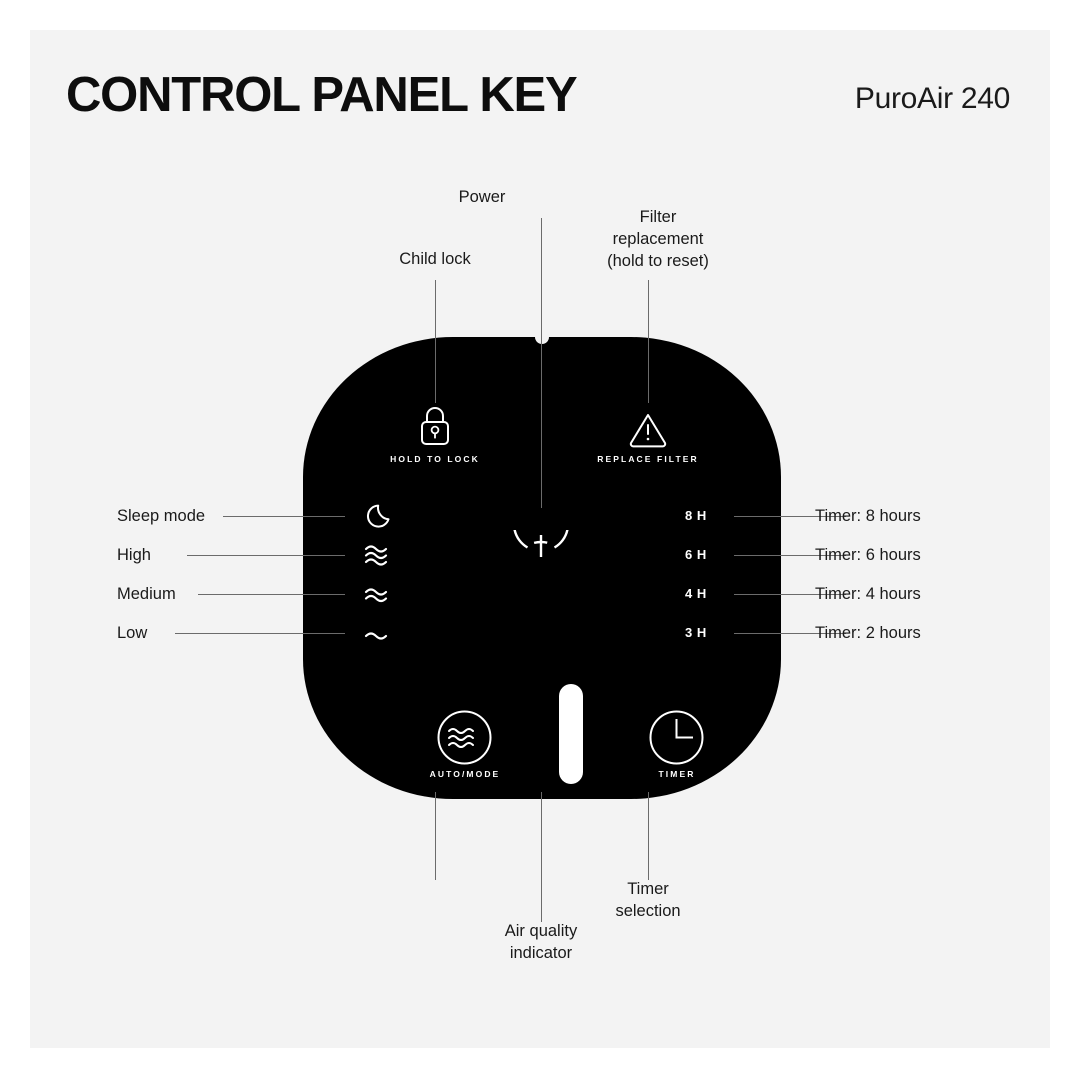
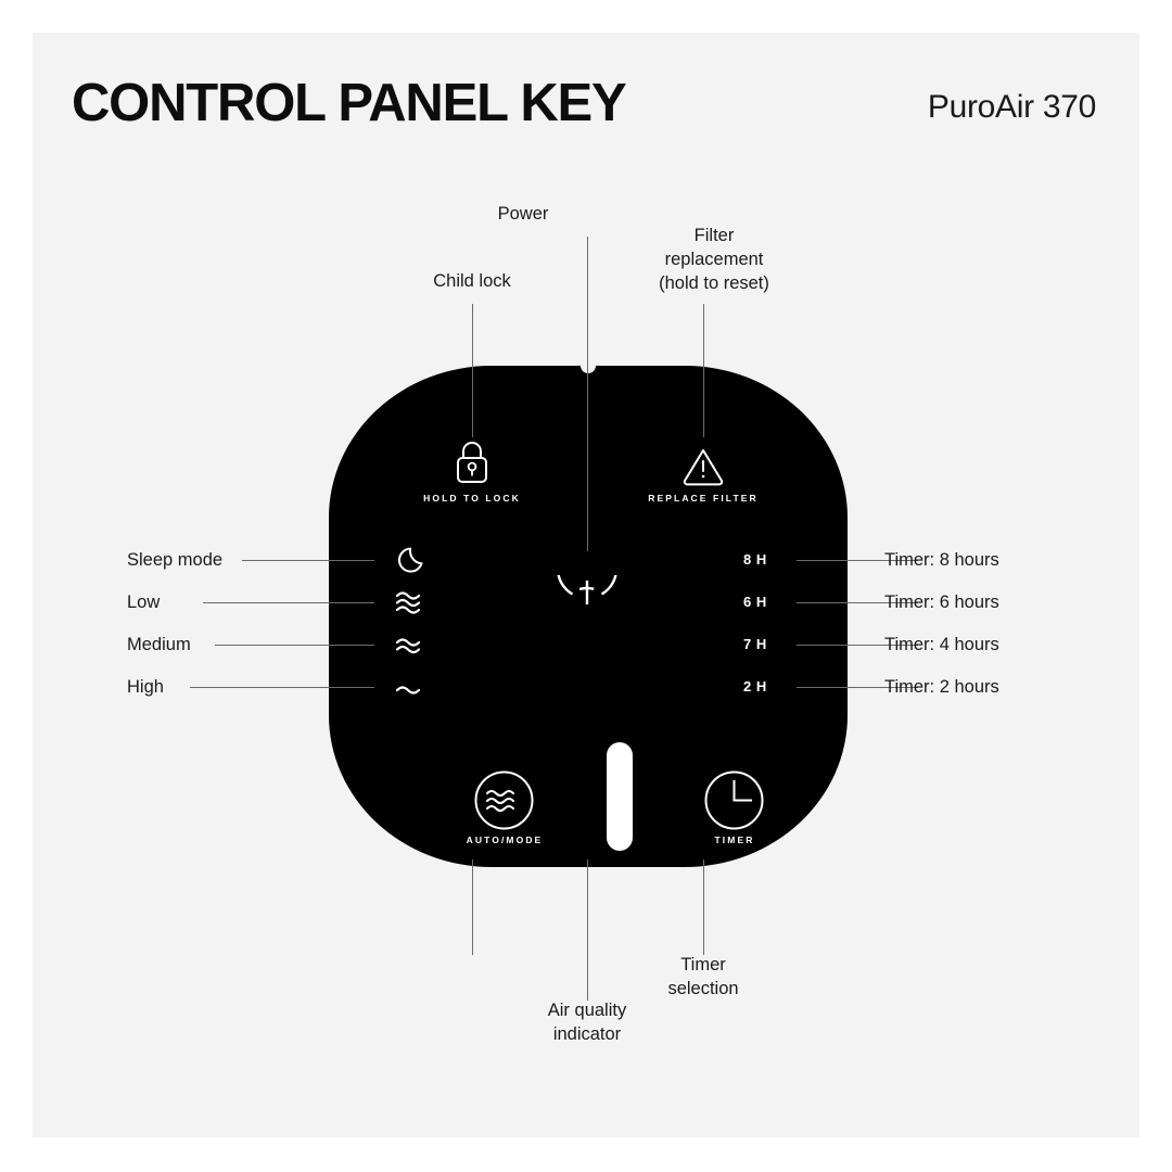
  CONTROL PANEL KEY
- PuroAir 240
+ PuroAir 370
  Power
  Child lock
  Filter
  replacement
  (hold to reset)
  HOLD TO LOCK
  REPLACE FILTER
  AUTO/MODE
  TIMER
  Sleep mode
- High
+ Low
  Medium
- Low
+ High
  8 H
  Timer: 8 hours
  6 H
  Timer: 6 hours
- 4 H
+ 7 H
  Timer: 4 hours
- 3 H
+ 2 H
  Timer: 2 hours
  Air quality
  indicator
  Timer
  selection
